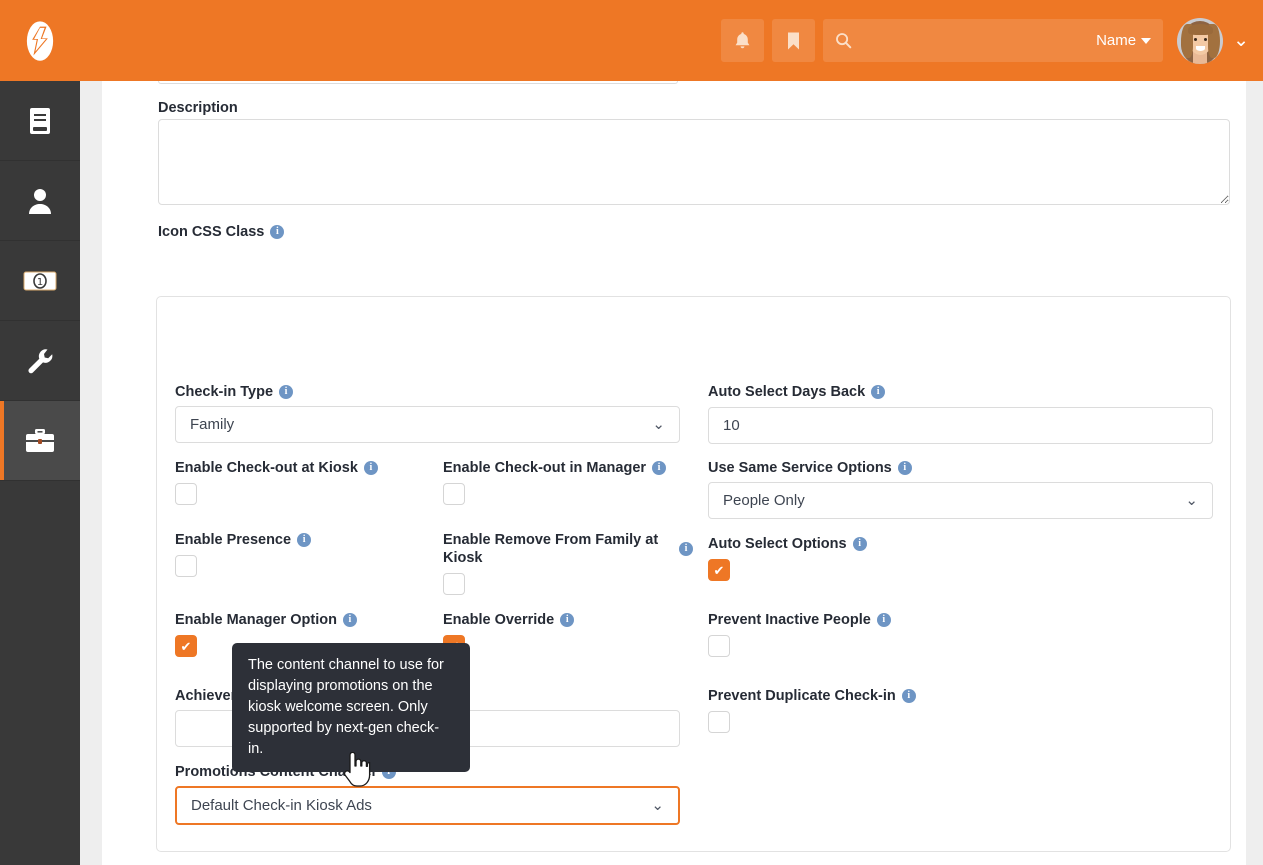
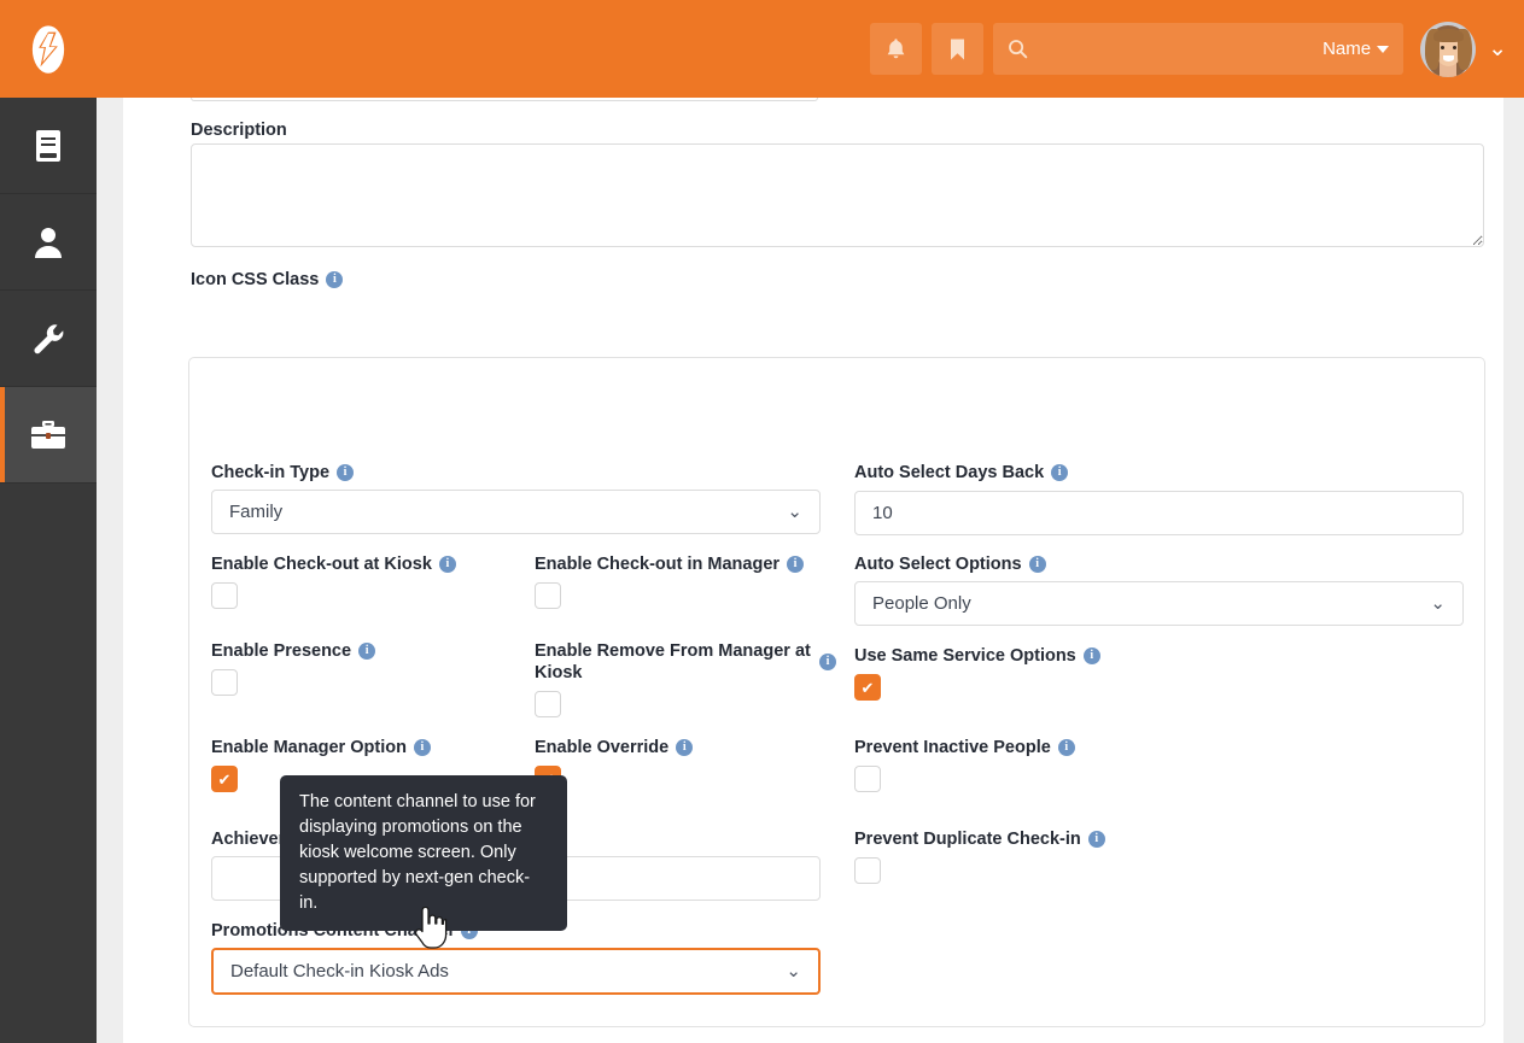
  Name
  ⌄
- 1
  Description
  Icon CSS Class
  i
  Check-in Type
  i
  Family
  ⌄
  Enable Check-out at Kiosk
  i
  Enable Presence
  i
  Enable Manager Option
  i
  Default Check-in Kiosk Ads
  ⌄
  Enable Check-out in Manager
  i
- Enable Remove From Family at Kiosk
+ Enable Remove From Manager at Kiosk
  i
  Enable Override
  i
  Auto Select Days Back
  i
  10
- Use Same Service Options
+ Auto Select Options
  i
  People Only
  ⌄
- Auto Select Options
+ Use Same Service Options
  i
  Prevent Inactive People
  i
  Prevent Duplicate Check-in
  i
  The content channel to use for displaying promotions on the kiosk welcome screen. Only supported by next-gen check-in.
